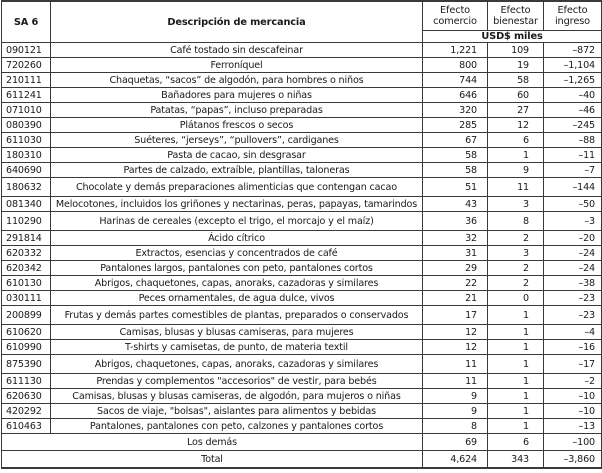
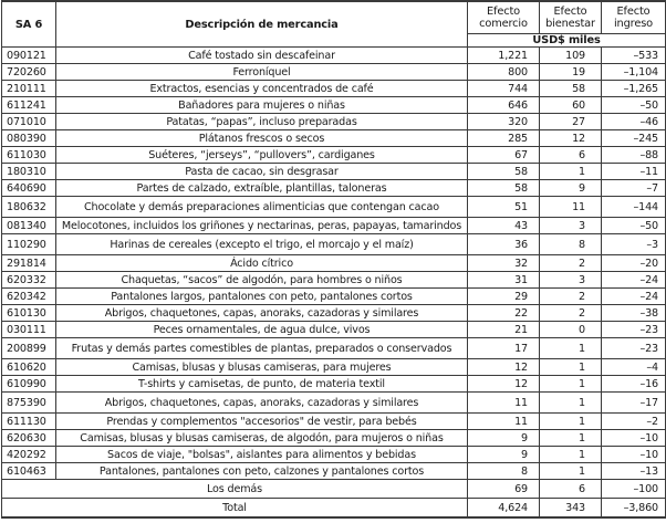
  SA 6	Descripción de mercancia	Efecto comercio	Efecto bienestar	Efecto ingreso
  USD$ miles
- 090121	Café tostado sin descafeinar	1,221	109	–872
+ 090121	Café tostado sin descafeinar	1,221	109	–533
  720260	Ferroníquel	800	19	–1,104
- 210111	Chaquetas, “sacos” de algodón, para hombres o niños	744	58	–1,265
+ 210111	Extractos, esencias y concentrados de café	744	58	–1,265
- 611241	Bañadores para mujeres o niñas	646	60	–40
+ 611241	Bañadores para mujeres o niñas	646	60	–50
  071010	Patatas, “papas”, incluso preparadas	320	27	–46
  080390	Plátanos frescos o secos	285	12	–245
  611030	Suéteres, “jerseys”, “pullovers”, cardiganes	67	6	–88
  180310	Pasta de cacao, sin desgrasar	58	1	–11
  640690	Partes de calzado, extraíble, plantillas, taloneras	58	9	–7
  180632	Chocolate y demás preparaciones alimenticias que contengan cacao	51	11	–144
  081340	Melocotones, incluidos los griñones y nectarinas, peras, papayas, tamarindos	43	3	–50
  110290	Harinas de cereales (excepto el trigo, el morcajo y el maíz)	36	8	–3
  291814	Ácido cítrico	32	2	–20
- 620332	Extractos, esencias y concentrados de café	31	3	–24
+ 620332	Chaquetas, “sacos” de algodón, para hombres o niños	31	3	–24
  620342	Pantalones largos, pantalones con peto, pantalones cortos	29	2	–24
  610130	Abrigos, chaquetones, capas, anoraks, cazadoras y similares	22	2	–38
  030111	Peces ornamentales, de agua dulce, vivos	21	0	–23
  200899	Frutas y demás partes comestibles de plantas, preparados o conservados	17	1	–23
  610620	Camisas, blusas y blusas camiseras, para mujeres	12	1	–4
  610990	T-shirts y camisetas, de punto, de materia textil	12	1	–16
  875390	Abrigos, chaquetones, capas, anoraks, cazadoras y similares	11	1	–17
  611130	Prendas y complementos "accesorios" de vestir, para bebés	11	1	–2
  620630	Camisas, blusas y blusas camiseras, de algodón, para mujeros o niñas	9	1	–10
  420292	Sacos de viaje, "bolsas", aislantes para alimentos y bebidas	9	1	–10
  610463	Pantalones, pantalones con peto, calzones y pantalones cortos	8	1	–13
  Los demás	69	6	–100
  Total	4,624	343	–3,860
